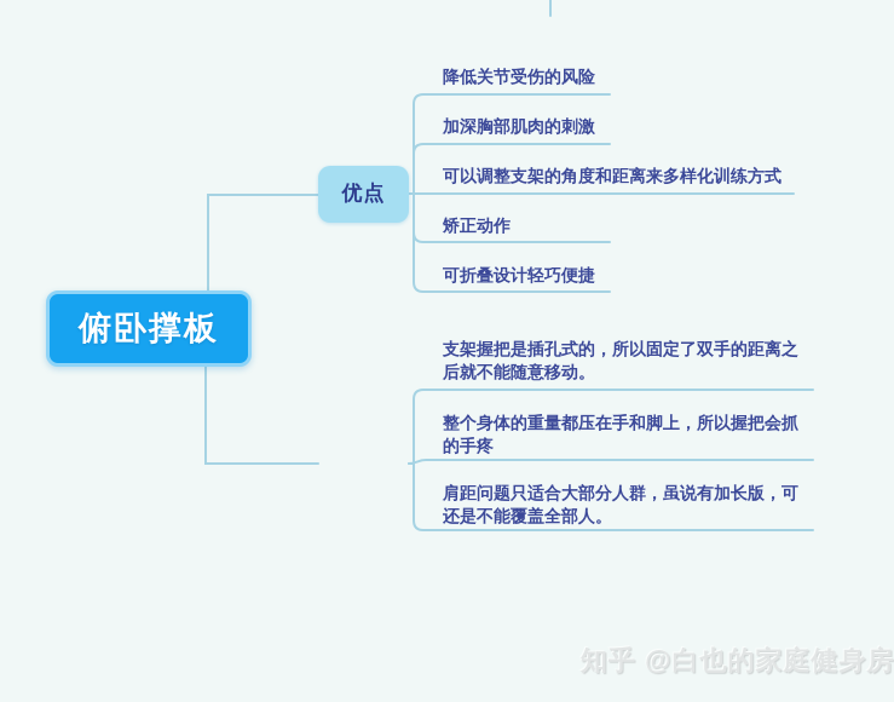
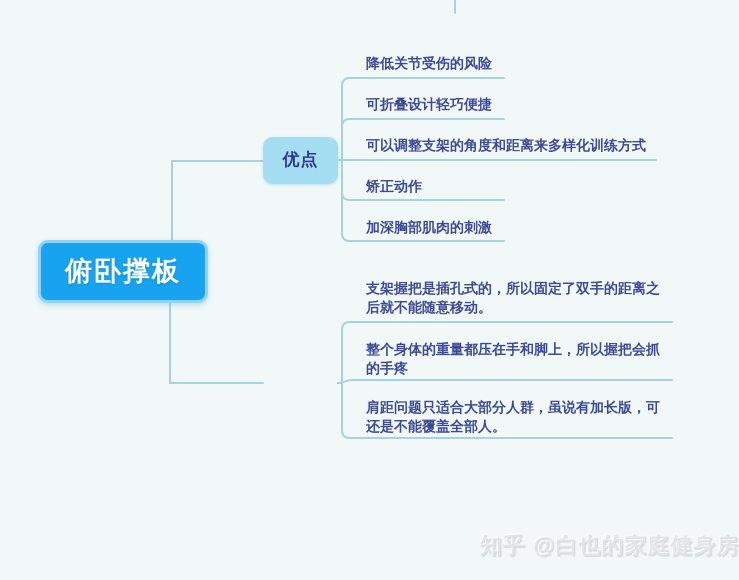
  俯卧撑板
  优点
  降低关节受伤的风险
- 加深胸部肌肉的刺激
+ 可折叠设计轻巧便捷
  可以调整支架的角度和距离来多样化训练方式
  矫正动作
- 可折叠设计轻巧便捷
+ 加深胸部肌肉的刺激
  支架握把是插孔式的，所以固定了双手的距离之后就不能随意移动。
  整个身体的重量都压在手和脚上，所以握把会抓的手疼
  肩距问题只适合大部分人群，虽说有加长版，可还是不能覆盖全部人。
  知乎 @白也的家庭健身房
